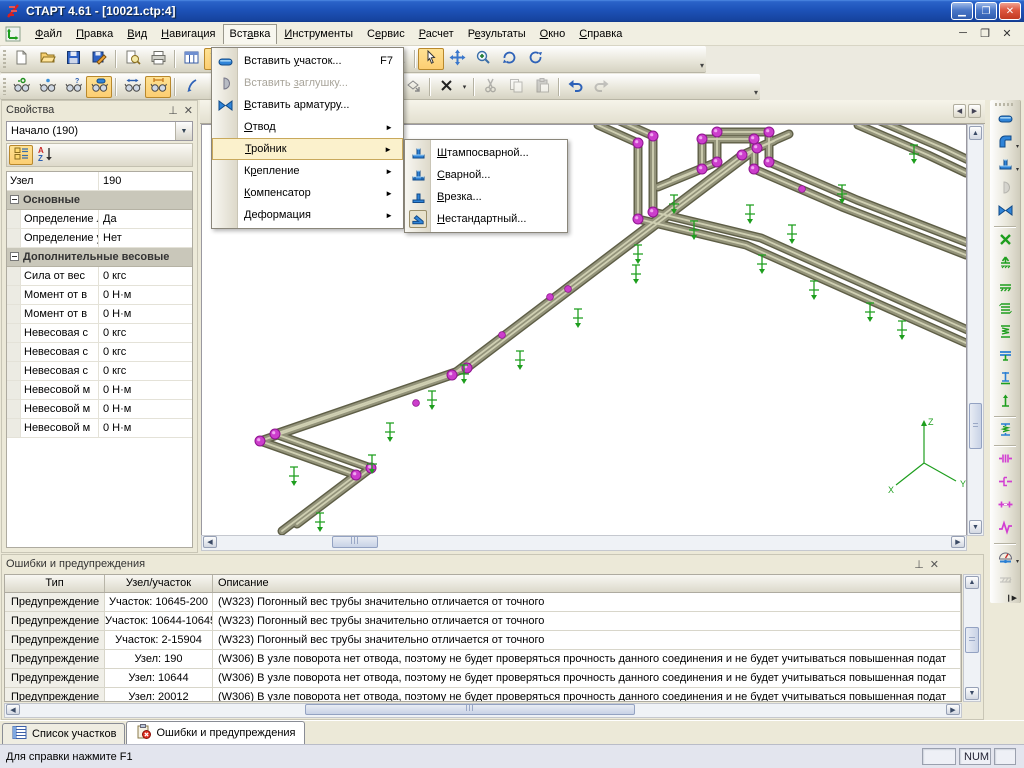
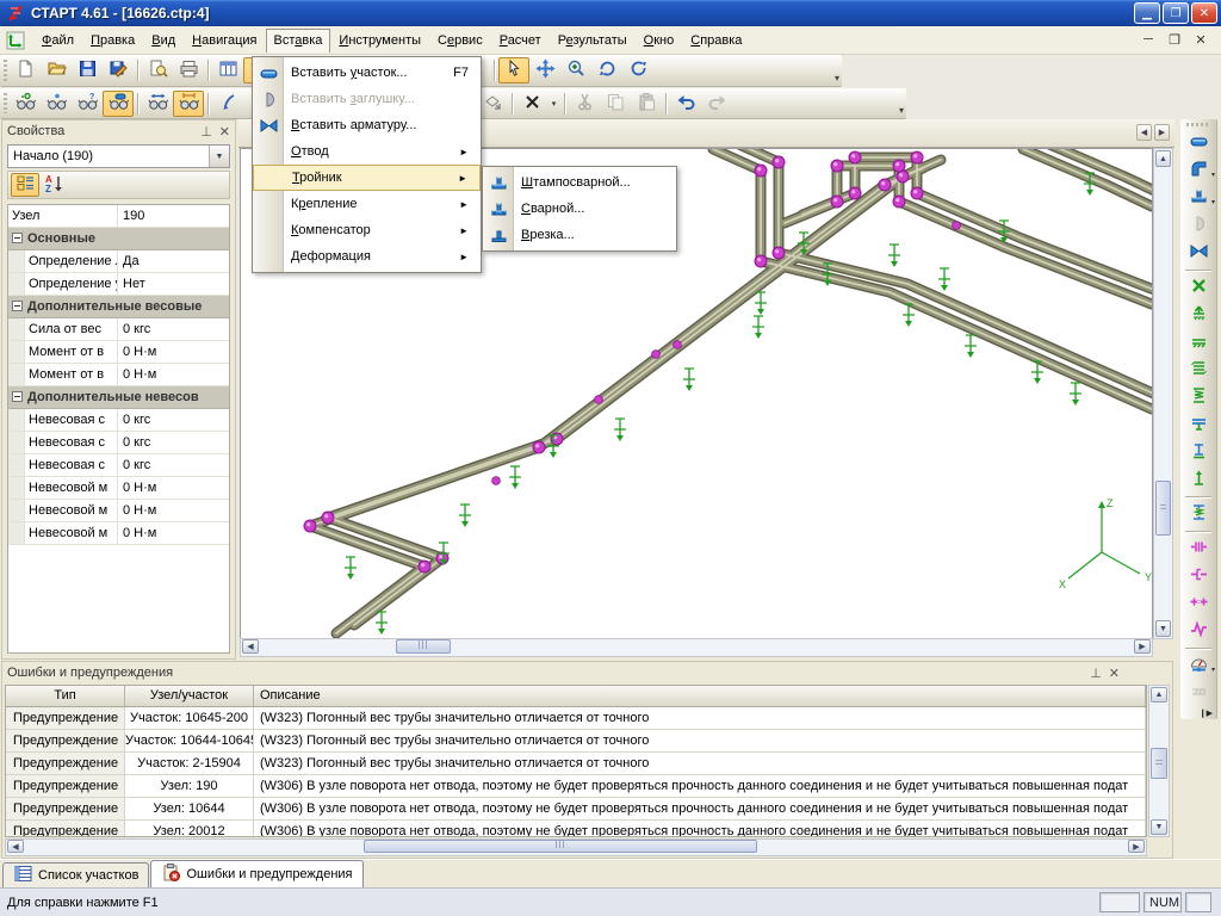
- СТАРТ 4.61 - [10021.ctp:4]
+ СТАРТ 4.61 - [16626.ctp:4]
  ▁
  ❐
  ✕
  Файл
  Правка
  Вид
  Навигация
  Вставка
  Инструменты
  Сервис
  Расчет
  Результаты
  Окно
  Справка
  ─
  ❐
  ✕
  ▾
  ▾
  Свойства
  ⊥
  ✕
  Начало (190)
  A
  Z
  Узел
  190
  Основные
  Определение
  Да
  Определение
  Нет
  Дополнительные весовые
  Сила от вес
  0 кгс
  Момент от в
  0 Н·м
  Момент от в
  0 Н·м
+ Дополнительные невесов
  Невесовая с
  0 кгс
  Невесовая с
  0 кгс
  Невесовая с
  0 кгс
  Невесовой м
  0 Н·м
  Невесовой м
  0 Н·м
  Невесовой м
  0 Н·м
  Z
  X
  Y
  Ошибки и предупреждения
  ⊥
  ✕
  Тип
  Узел/участок
  Описание
  Предупреждение
  Участок: 10645-200
  (W323) Погонный вес трубы значительно отличается от точного
  Предупреждение
  Участок: 10644-1064
  (W323) Погонный вес трубы значительно отличается от точного
  Предупреждение
  Участок: 2-15904
  (W323) Погонный вес трубы значительно отличается от точного
  Предупреждение
  Узел: 190
  (W306) В узле поворота нет отвода, поэтому не будет проверяться прочность данного соединения и не будет учитываться повышенная подат
  Предупреждение
  Узел: 10644
  (W306) В узле поворота нет отвода, поэтому не будет проверяться прочность данного соединения и не будет учитываться повышенная подат
  Предупреждение
  Узел: 20012
  (W306) В узле поворота нет отвода, поэтому не будет проверяться прочность данного соединения и не будет учитываться повышенная подат
  Список участков
  Ошибки и предупреждения
  Для справки нажмите F1
  NUM
  Вставить участок...
  F7
  Вставить заглушку...
  Вставить арматуру...
  Отвод
  ►
  Тройник
  ►
  Крепление
  ►
  Компенсатор
  ►
  Деформация
  ►
  Штампосварной...
  Сварной...
  Врезка...
- Нестандартный...
